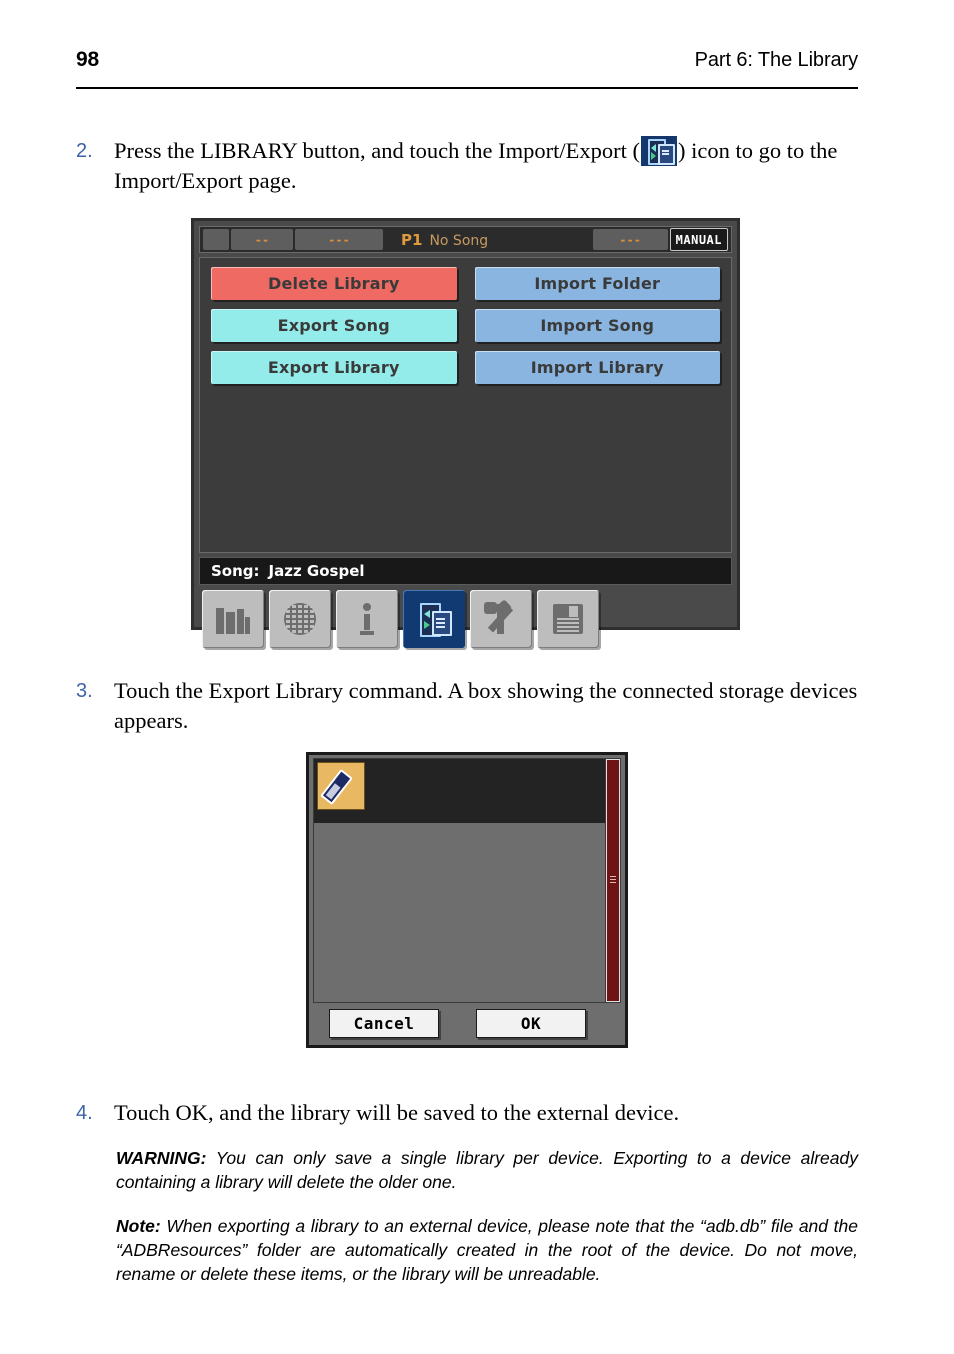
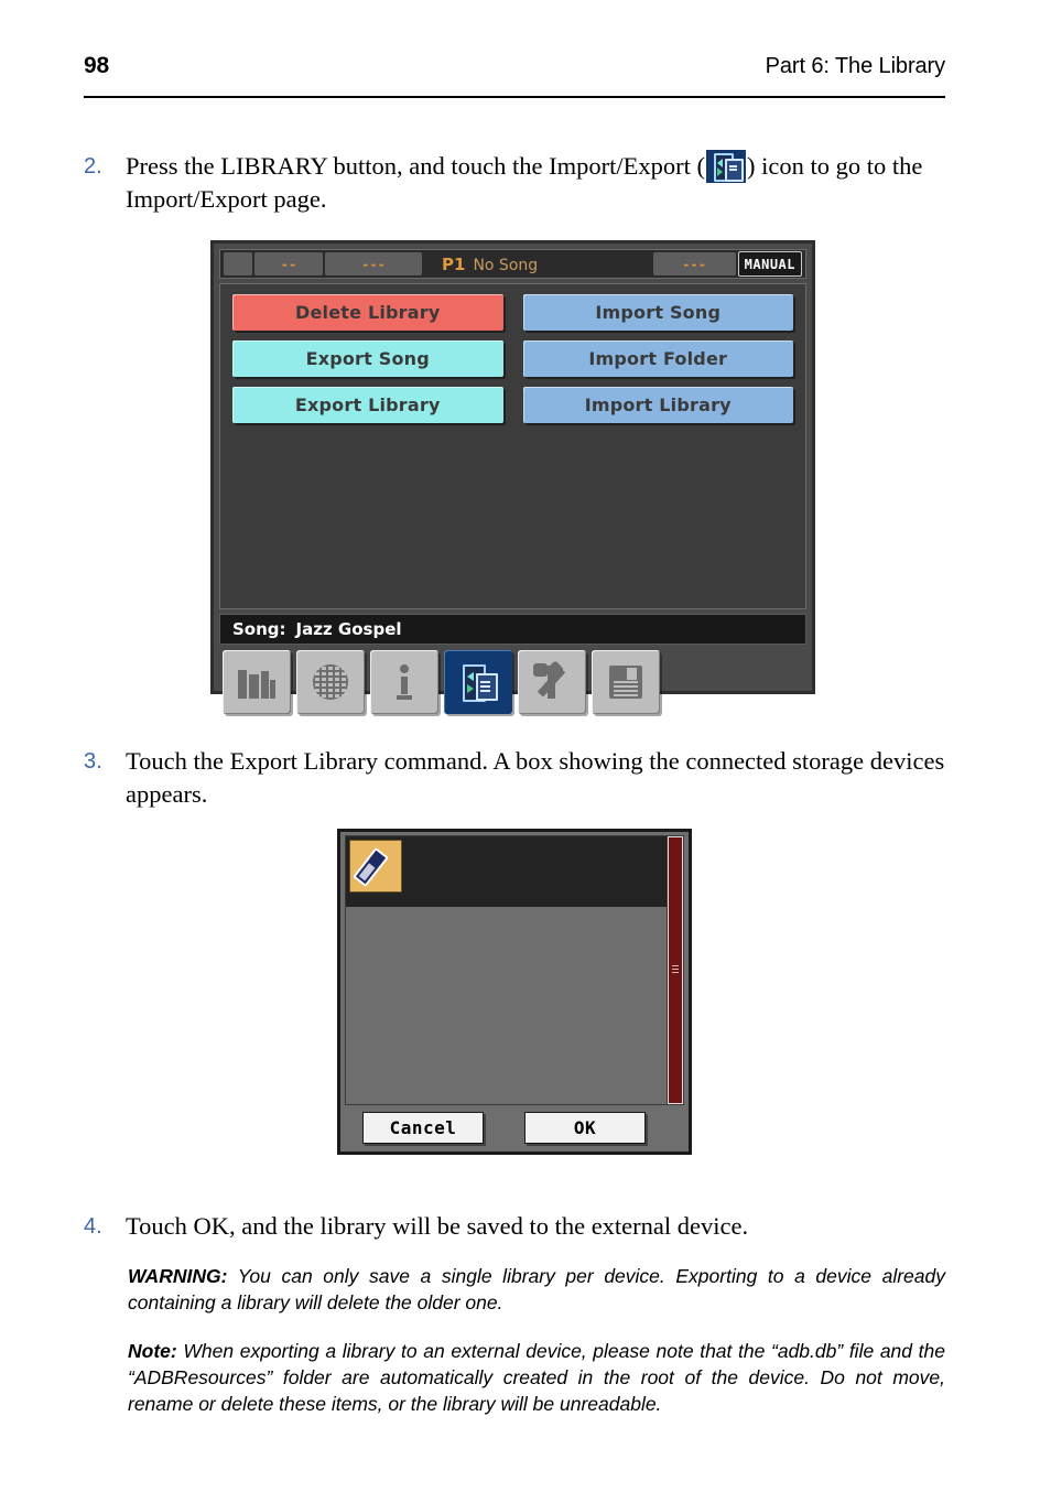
  98
  Part 6: The Library
  2.
  Press the LIBRARY button, and touch the Import/Export ( ) icon to go to the Import/Export page.
  --
  ---
  P1
  No Song
  ---
  MANUAL
  Delete Library
- Import Folder
+ Import Song
  Export Song
- Import Song
+ Import Folder
  Export Library
  Import Library
  Song:
  Jazz Gospel
  3.
  Touch the Export Library command. A box showing the connected storage devices appears.
  Cancel
  OK
  4.
  Touch OK, and the library will be saved to the external device.
  WARNING: You can only save a single library per device. Exporting to a device already containing a library will delete the older one.
  Note: When exporting a library to an external device, please note that the “adb.db” file and the “ADBResources” folder are automatically created in the root of the device. Do not move, rename or delete these items, or the library will be unreadable.
